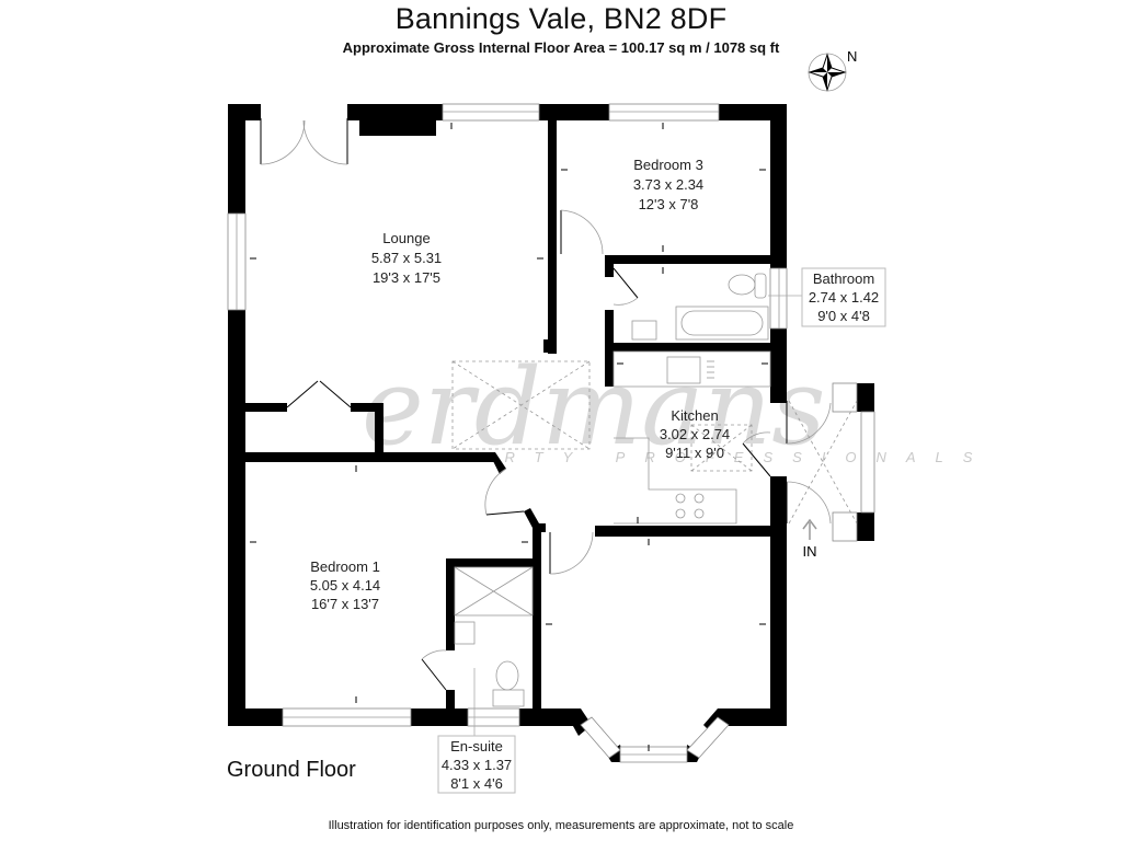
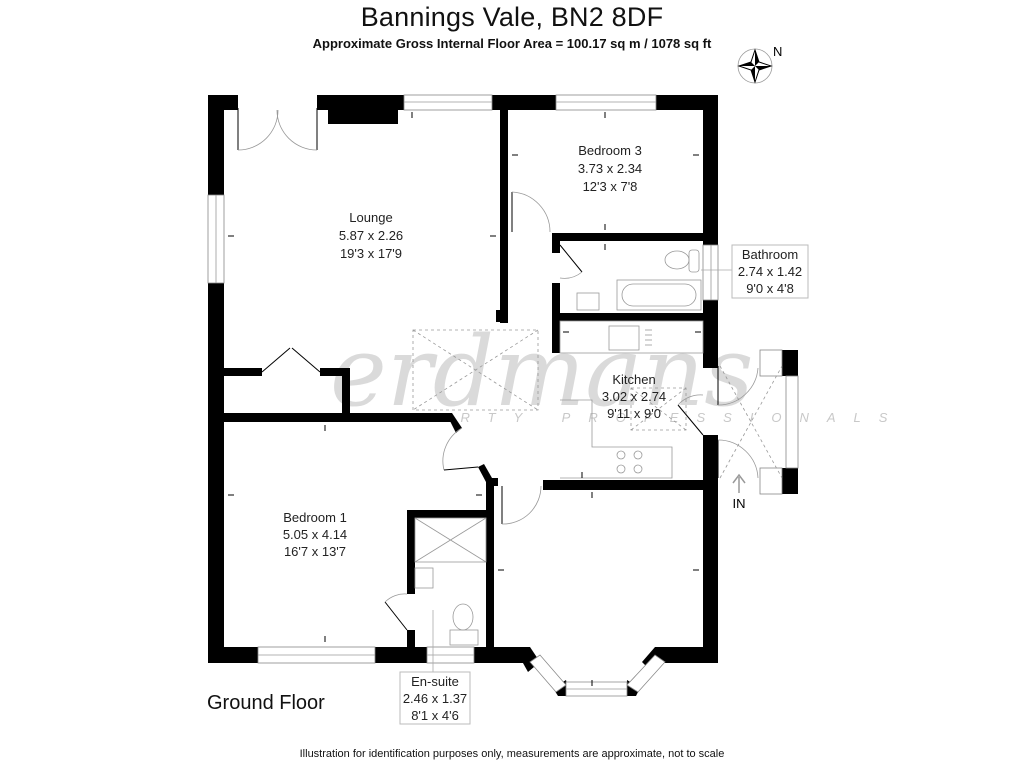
  Bannings Vale, BN2 8DF
  Approximate Gross Internal Floor Area = 100.17 sq m / 1078 sq ft
  erdmans
  RTY PROFESSIONALS
  N
  IN
  Lounge
- 5.87 x 5.31
+ 5.87 x 2.26
- 19'3 x 17'5
+ 19'3 x 17'9
  Bedroom 3
  3.73 x 2.34
  12'3 x 7'8
  Bathroom
  2.74 x 1.42
  9'0 x 4'8
  Kitchen
  3.02 x 2.74
  9'11 x 9'0
  Bedroom 1
  5.05 x 4.14
  16'7 x 13'7
  En-suite
- 4.33 x 1.37
+ 2.46 x 1.37
  8'1 x 4'6
  Ground Floor
  Illustration for identification purposes only, measurements are approximate, not to scale
